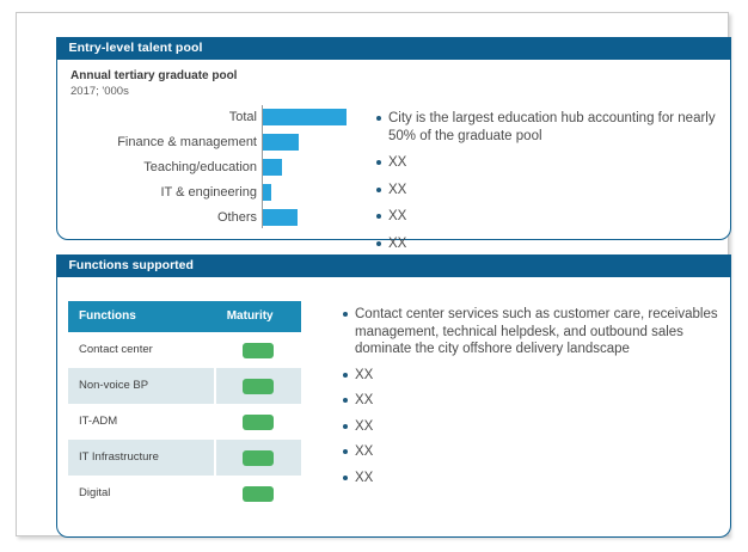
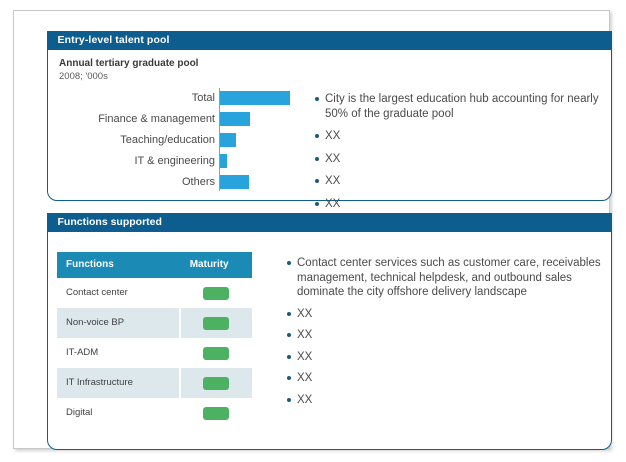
  Entry-level talent pool
  Annual tertiary graduate pool
- 2017; '000s
+ 2008; '000s
  Total
  Finance & management
  Teaching/education
  IT & engineering
  Others
  City is the largest education hub accounting for nearly 50% of the graduate pool
  XX
  XX
  XX
  XX
  Functions supported
  Functions
  Maturity
  Contact center
  Non-voice BP
  IT-ADM
  IT Infrastructure
  Digital
  Contact center services such as customer care, receivables management, technical helpdesk, and outbound sales dominate the city offshore delivery landscape
  XX
  XX
  XX
  XX
  XX
